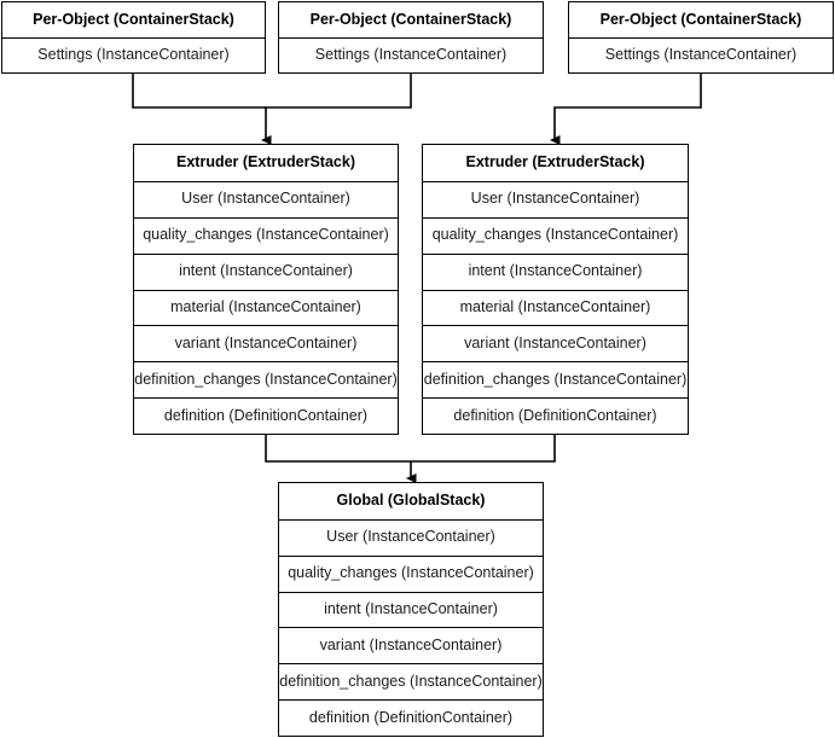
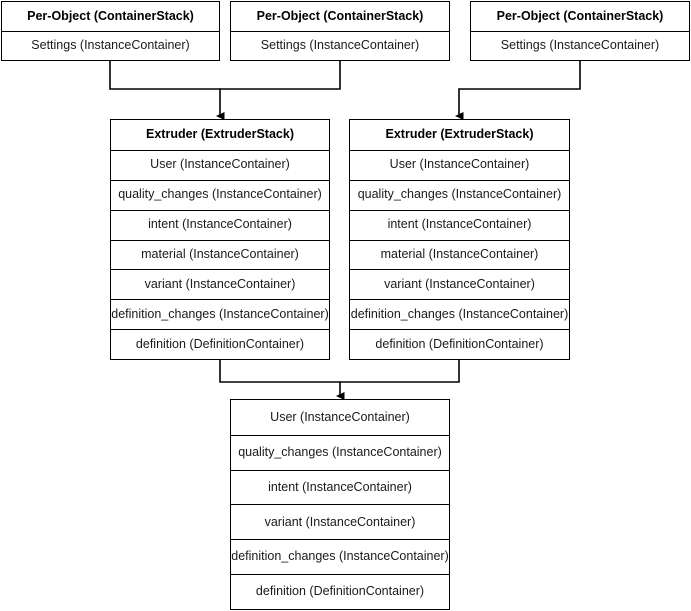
  Per-Object (ContainerStack)
  Settings (InstanceContainer)
  Per-Object (ContainerStack)
  Settings (InstanceContainer)
  Per-Object (ContainerStack)
  Settings (InstanceContainer)
  Extruder (ExtruderStack)
  User (InstanceContainer)
  quality_changes (InstanceContainer)
  intent (InstanceContainer)
  material (InstanceContainer)
  variant (InstanceContainer)
  definition_changes (InstanceContainer)
  definition (DefinitionContainer)
  Extruder (ExtruderStack)
  User (InstanceContainer)
  quality_changes (InstanceContainer)
  intent (InstanceContainer)
  material (InstanceContainer)
  variant (InstanceContainer)
  definition_changes (InstanceContainer)
  definition (DefinitionContainer)
- Global (GlobalStack)
  User (InstanceContainer)
  quality_changes (InstanceContainer)
  intent (InstanceContainer)
  variant (InstanceContainer)
  definition_changes (InstanceContainer)
  definition (DefinitionContainer)
